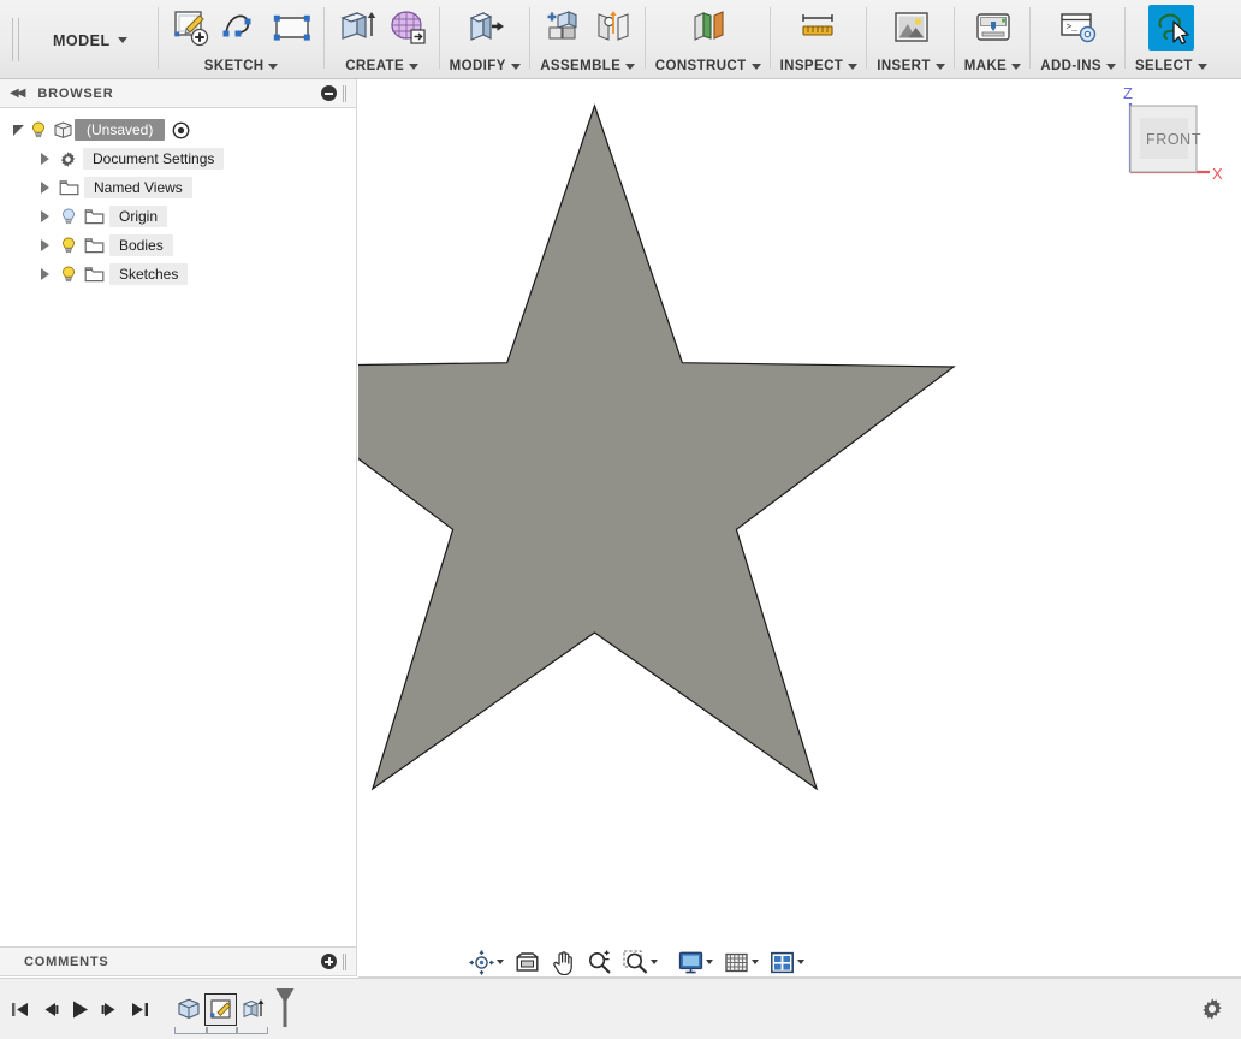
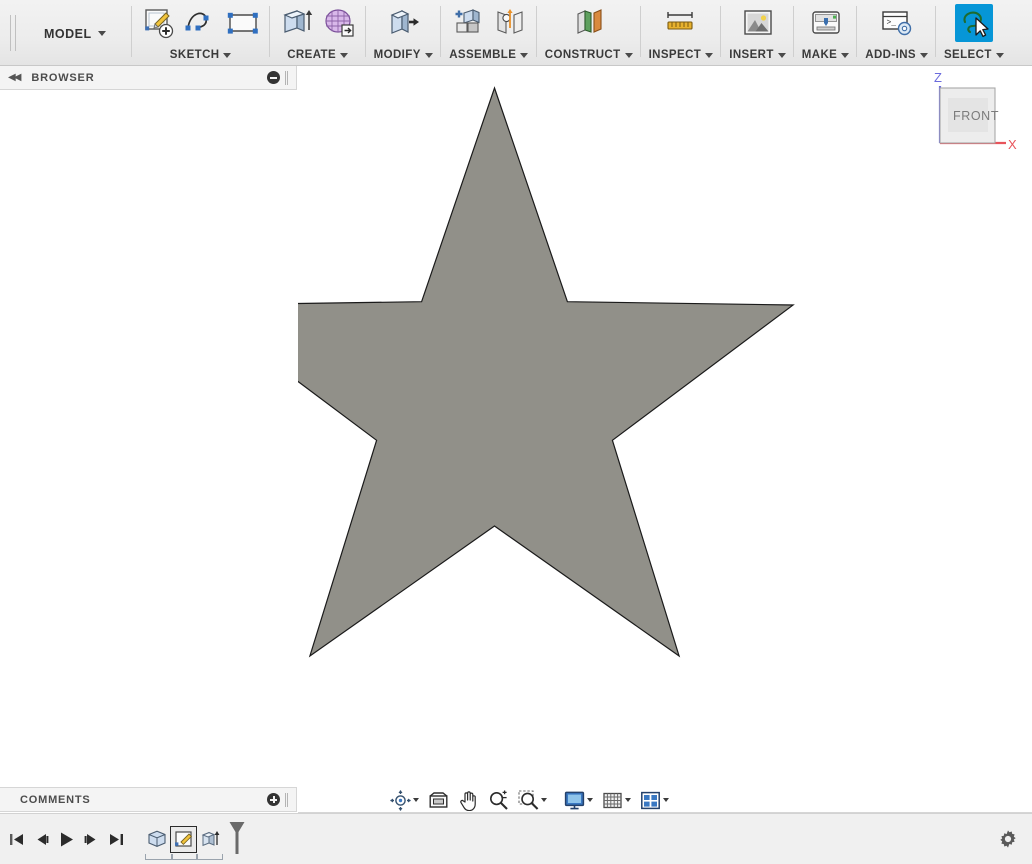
  MODEL
  SKETCH
  CREATE
  MODIFY
  ASSEMBLE
  CONSTRUCT
  INSPECT
  INSERT
  MAKE
  >_
  ADD-INS
  SELECT
  ◀◀
  BROWSER
- (Unsaved)
- Document Settings
- Named Views
- Origin
- Bodies
- Sketches
  Z
  X
  FRONT
  COMMENTS
